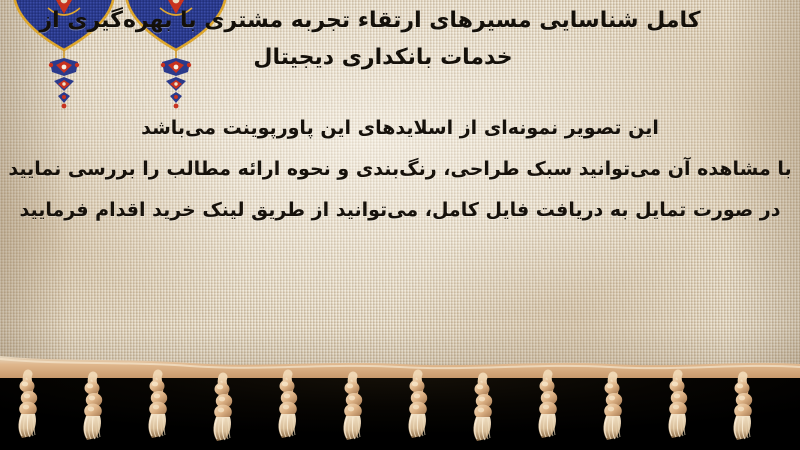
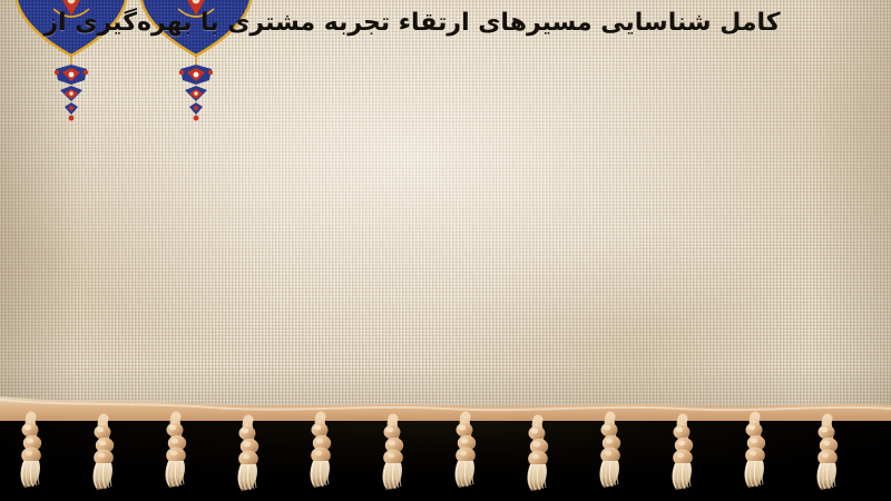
  کامل شناسایی مسیرهای ارتقاء تجربه مشتری با بهره‌گیری از
- خدمات بانکداری دیجیتال
- این تصویر نمونه‌ای از اسلایدهای این پاورپوینت می‌باشد
- با مشاهده آن می‌توانید سبک طراحی، رنگ‌بندی و نحوه ارائه مطالب را بررسی نمایید
- در صورت تمایل به دریافت فایل کامل، می‌توانید از طریق لینک خرید اقدام فرمایید
